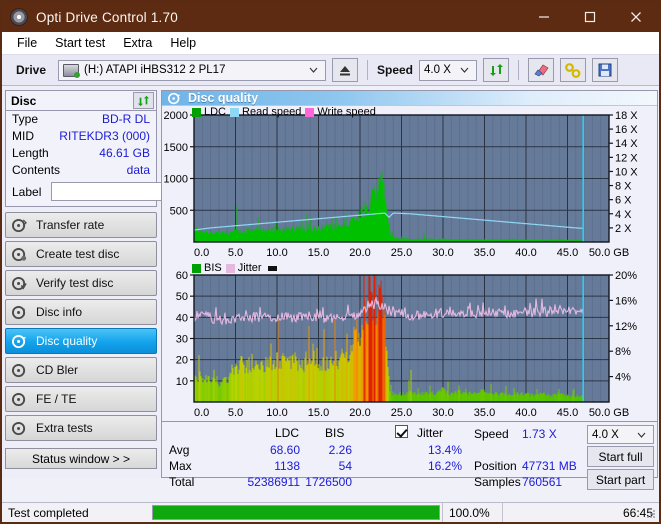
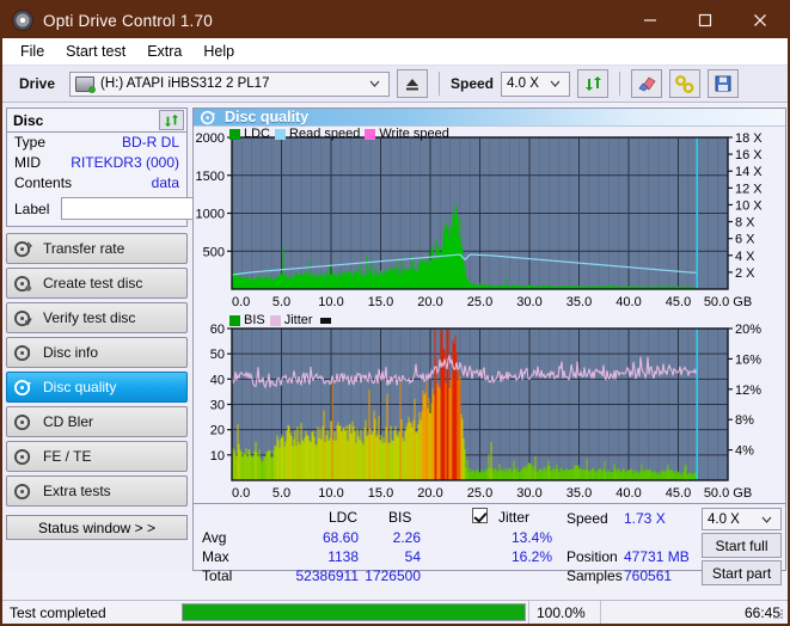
  Opti Drive Control 1.70
  File
  Start test
  Extra
  Help
  Drive
  (H:) ATAPI iHBS312 2 PL17
  Speed
  4.0 X
  Disc
  Type
  BD-R DL
  MID
  RITEKDR3 (000)
- Length
- 46.61 GB
  Contents
  data
  Label
  Transfer rate
  Create test disc
  Verify test disc
  Disc info
  Disc quality
  CD Bler
  FE / TE
  Extra tests
  Status window > >
  Disc quality
  LDC
  Read speed
  Write speed
  500
  1000
  1500
  2000
  2 X
  4 X
  6 X
  8 X
  10 X
  12 X
  14 X
  16 X
  18 X
  0.0
  5.0
  10.0
  15.0
  20.0
  25.0
  30.0
  35.0
  40.0
  45.0
  50.0 GB
  BIS
  Jitter
  10
  20
  30
  40
  50
  60
  4%
  8%
  12%
  16%
  20%
  0.0
  5.0
  10.0
  15.0
  20.0
  25.0
  30.0
  35.0
  40.0
  45.0
  50.0 GB
  LDC
  BIS
  Avg
  Max
  Total
  68.60
  1138
  52386911
  2.26
  54
  1726500
  Jitter
  13.4%
  16.2%
  Speed
  Position
  Samples
  1.73 X
  47731 MB
  760561
  4.0 X
  Start full
  Start part
  Test completed
  100.0%
  66:4
